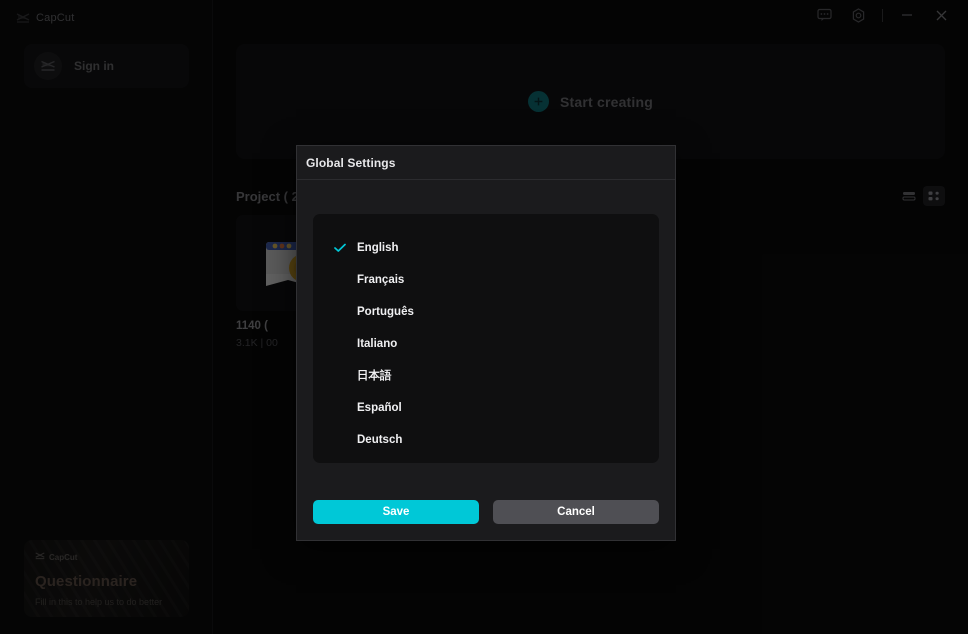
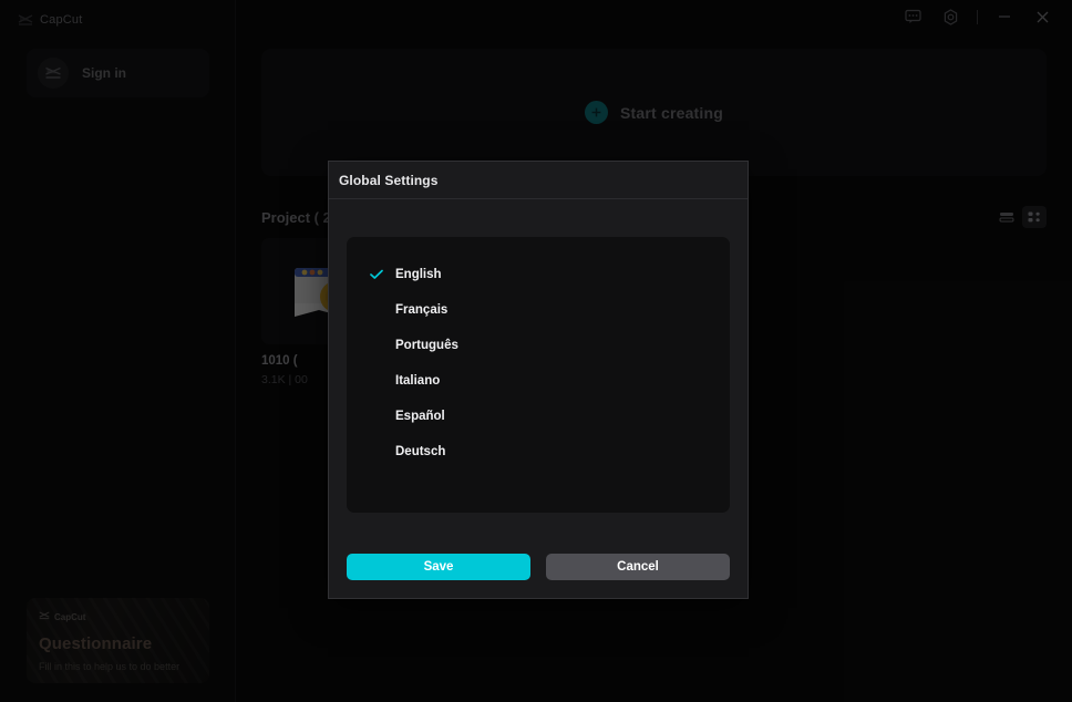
  CapCut
  Sign in
  CapCut
  Questionnaire
  Start creating
  Project (
- 1140 (
+ 1010 (
  3.1K | 00
  Global Settings
  English
  Français
  Português
  Italiano
- 日本語
  Español
  Deutsch
  Save
  Cancel
